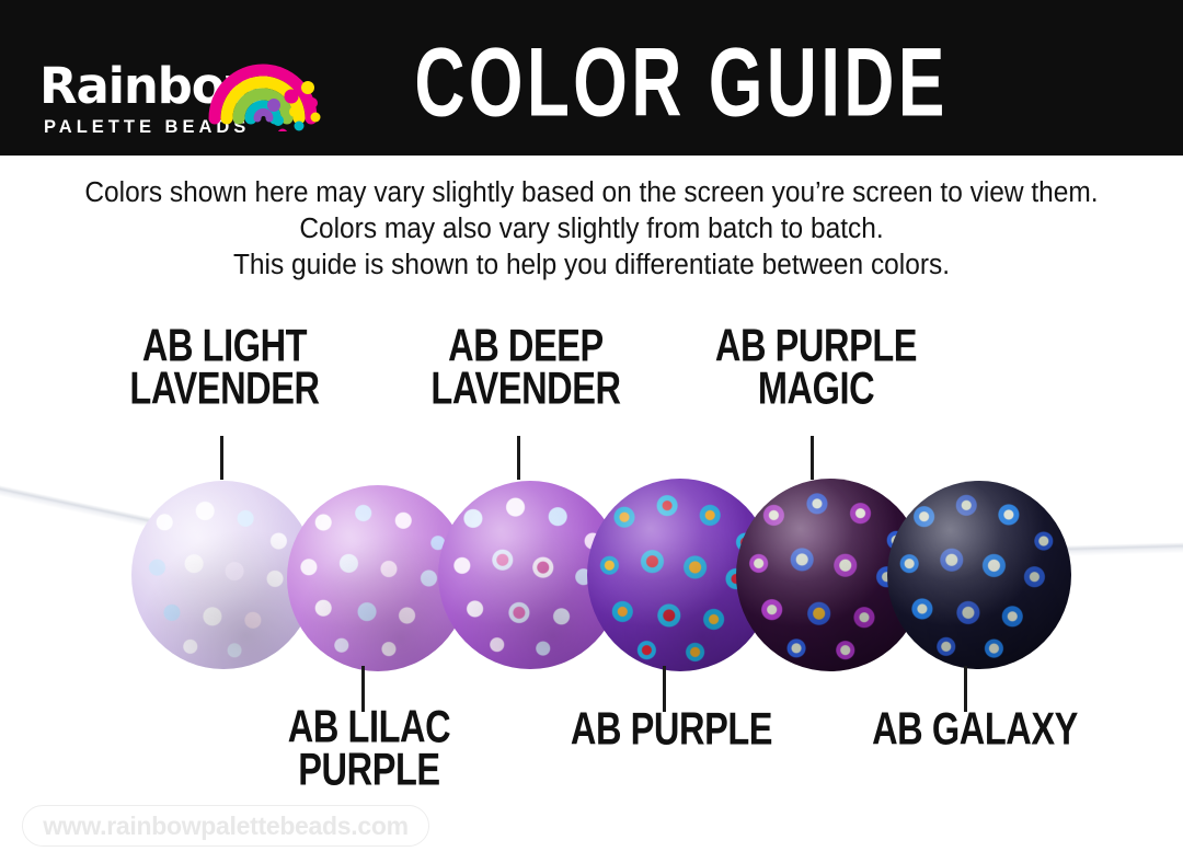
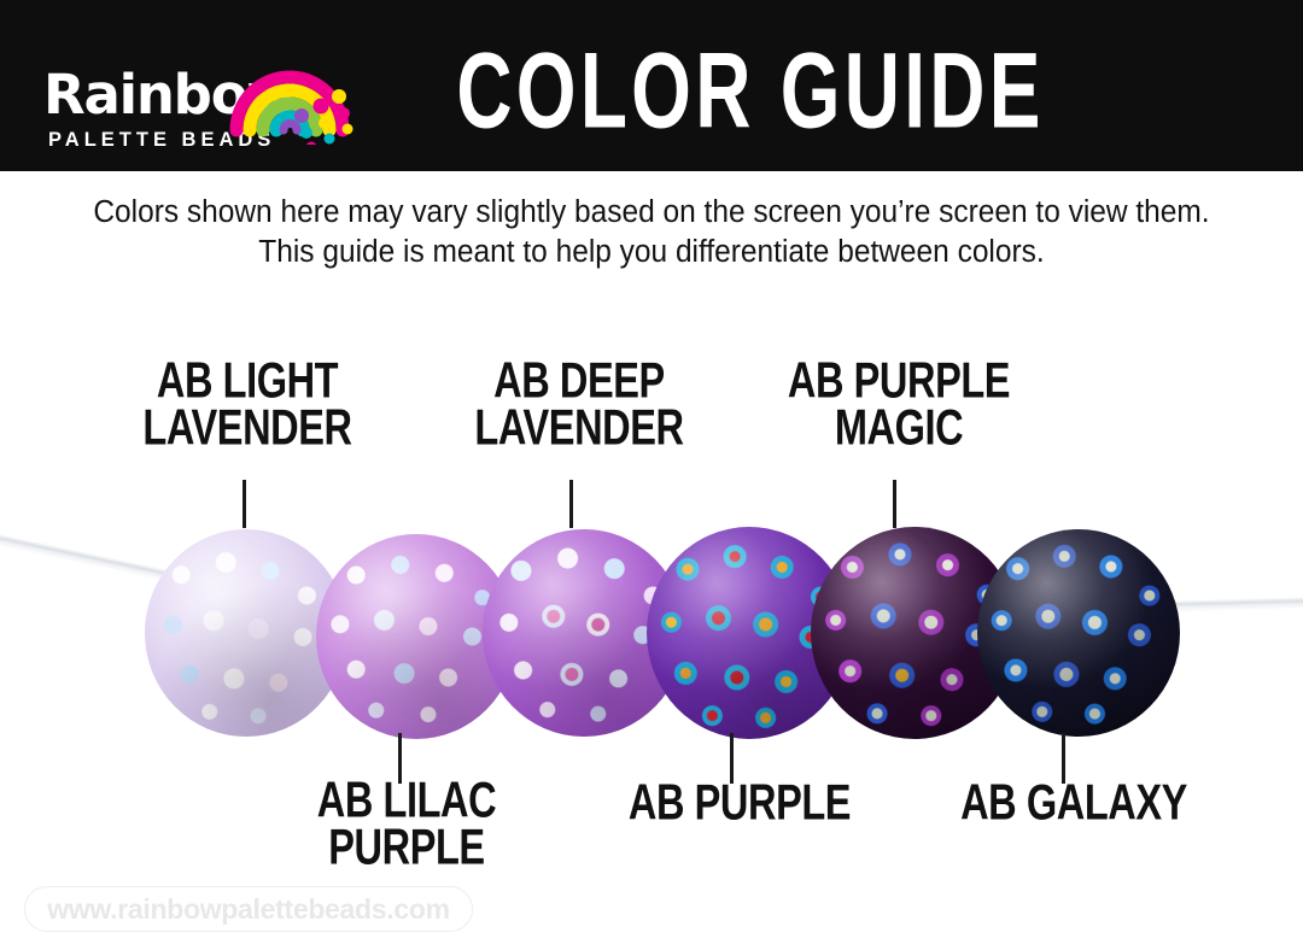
  Rainbo
  PALETTE BEADS
  COLOR GUIDE
  Colors shown here may vary slightly based on the screen you’re screen to view them.
- Colors may also vary slightly from batch to batch.
- This guide is shown to help you differentiate between colors.
+ This guide is meant to help you differentiate between colors.
  AB LIGHT
  LAVENDER
  AB DEEP
  LAVENDER
  AB PURPLE
  MAGIC
  AB LILAC
  PURPLE
  AB PURPLE
  AB GALAXY
